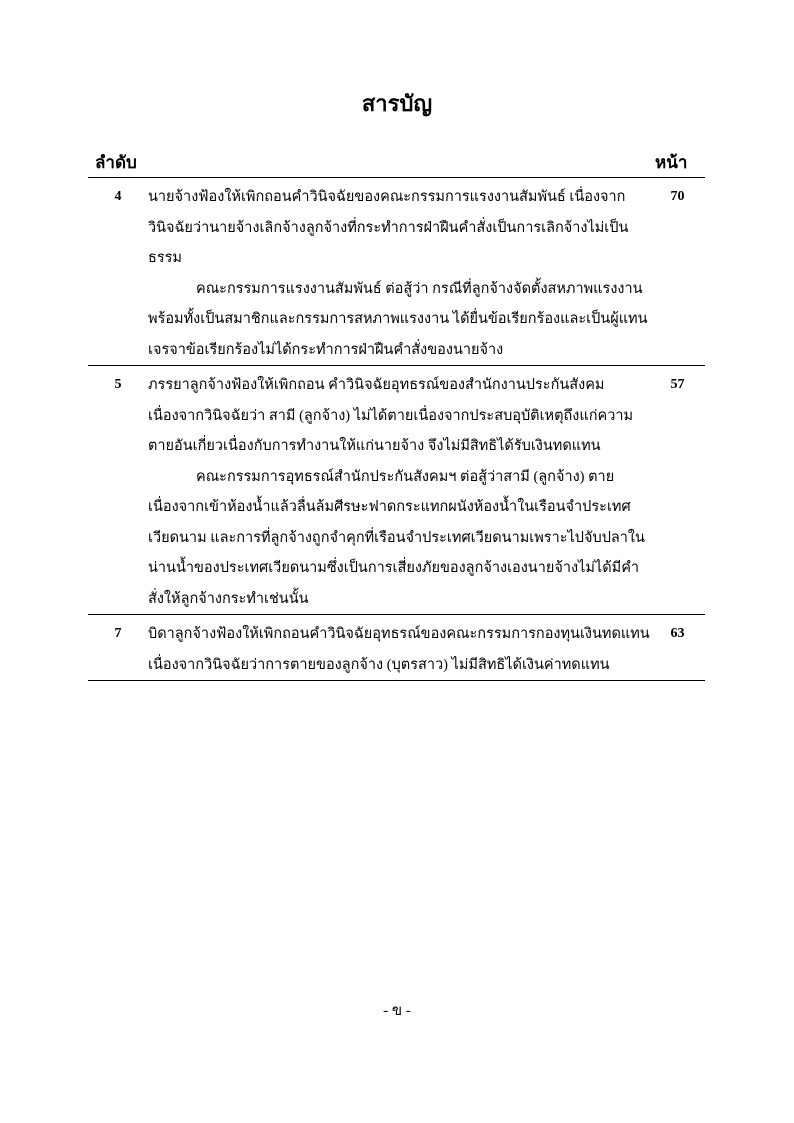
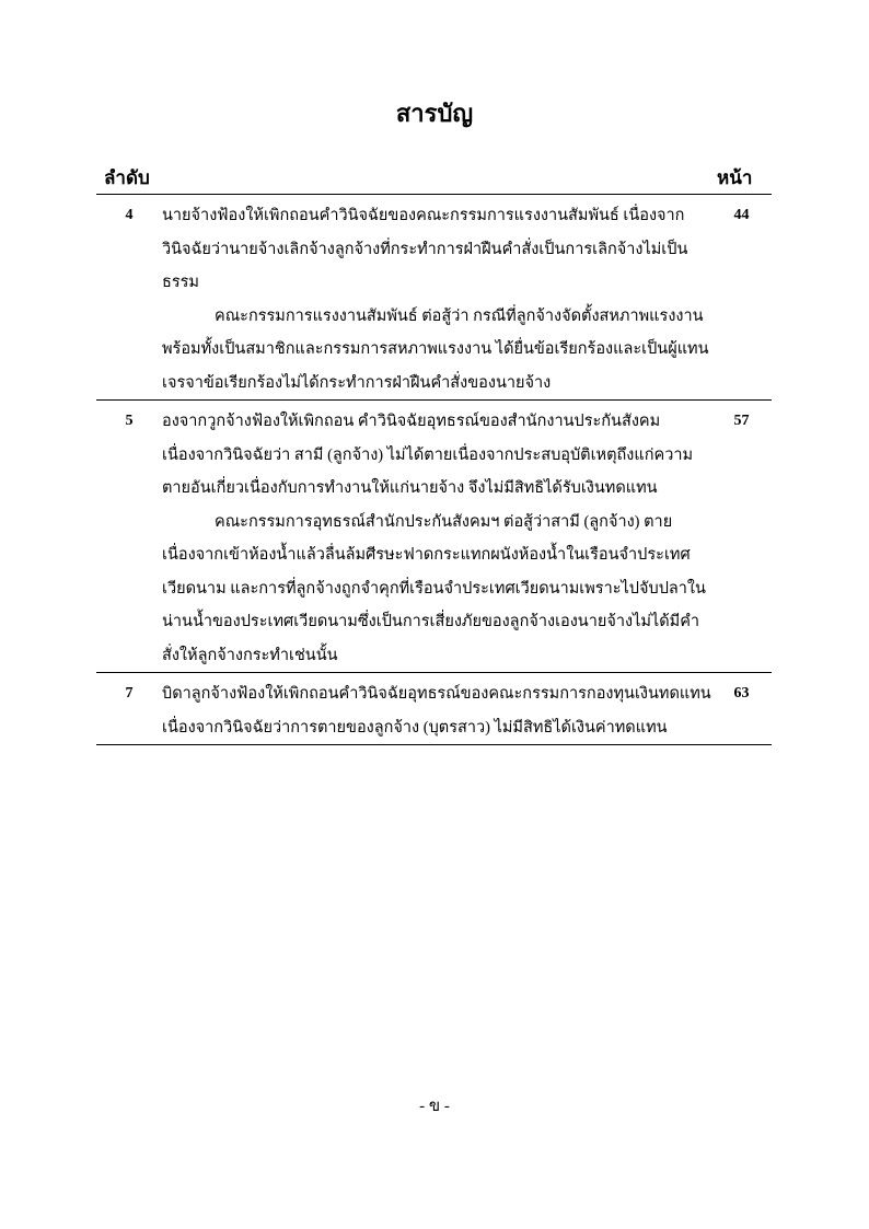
  สารบัญ
  ลำดับ
  หน้า
  4
  นายจ้างฟ้องให้เพิกถอนคำวินิจฉัยของคณะกรรมการแรงงานสัมพันธ์ เนื่องจากวินิจฉัยว่านายจ้างเลิกจ้างลูกจ้างที่กระทำการฝ่าฝืนคำสั่งเป็นการเลิกจ้างไม่เป็นธรรม
  คณะกรรมการแรงงานสัมพันธ์ ต่อสู้ว่า กรณีที่ลูกจ้างจัดตั้งสหภาพแรงงานพร้อมทั้งเป็นสมาชิกและกรรมการสหภาพแรงงาน ได้ยื่นข้อเรียกร้องและเป็นผู้แทนเจรจาข้อเรียกร้องไม่ได้กระทำการฝ่าฝืนคำสั่งของนายจ้าง
- 70
+ 44
  5
- ภรรยาลูกจ้างฟ้องให้เพิกถอน คำวินิจฉัยอุทธรณ์ของสำนักงานประกันสังคม เนื่องจากวินิจฉัยว่า สามี (ลูกจ้าง) ไม่ได้ตายเนื่องจากประสบอุบัติเหตุถึงแก่ความตายอันเกี่ยวเนื่องกับการทำงานให้แก่นายจ้าง จึงไม่มีสิทธิได้รับเงินทดแทน
+ องจากวูกจ้างฟ้องให้เพิกถอน คำวินิจฉัยอุทธรณ์ของสำนักงานประกันสังคม เนื่องจากวินิจฉัยว่า สามี (ลูกจ้าง) ไม่ได้ตายเนื่องจากประสบอุบัติเหตุถึงแก่ความตายอันเกี่ยวเนื่องกับการทำงานให้แก่นายจ้าง จึงไม่มีสิทธิได้รับเงินทดแทน
  คณะกรรมการอุทธรณ์สำนักประกันสังคมฯ ต่อสู้ว่าสามี (ลูกจ้าง) ตายเนื่องจากเข้าห้องน้ำแล้วลื่นล้มศีรษะฟาดกระแทกผนังห้องน้ำในเรือนจำประเทศเวียดนาม และการที่ลูกจ้างถูกจำคุกที่เรือนจำประเทศเวียดนามเพราะไปจับปลาในน่านน้ำของประเทศเวียดนามซึ่งเป็นการเสี่ยงภัยของลูกจ้างเองนายจ้างไม่ได้มีคำสั่งให้ลูกจ้างกระทำเช่นนั้น
  57
  7
  บิดาลูกจ้างฟ้องให้เพิกถอนคำวินิจฉัยอุทธรณ์ของคณะกรรมการกองทุนเงินทดแทน เนื่องจากวินิจฉัยว่าการตายของลูกจ้าง (บุตรสาว) ไม่มีสิทธิได้เงินค่าทดแทน
  63
  - ข -
